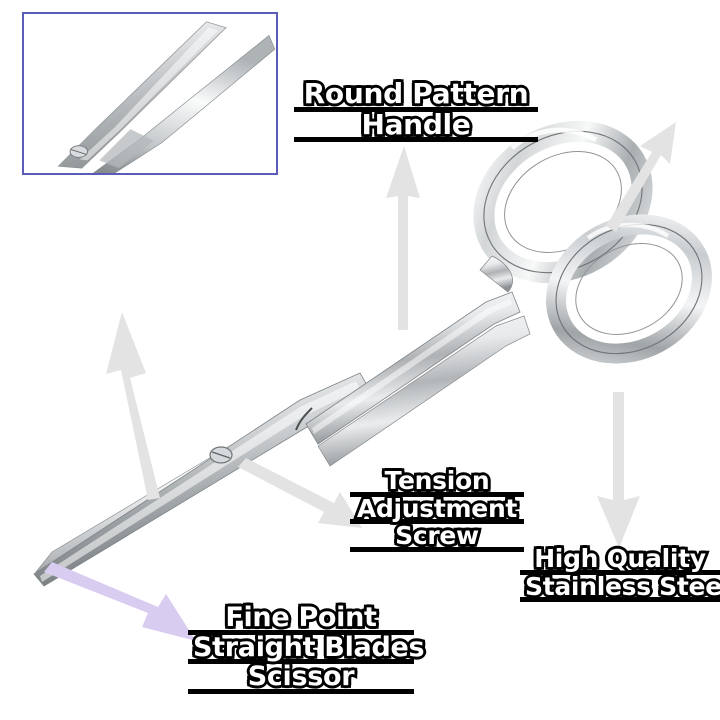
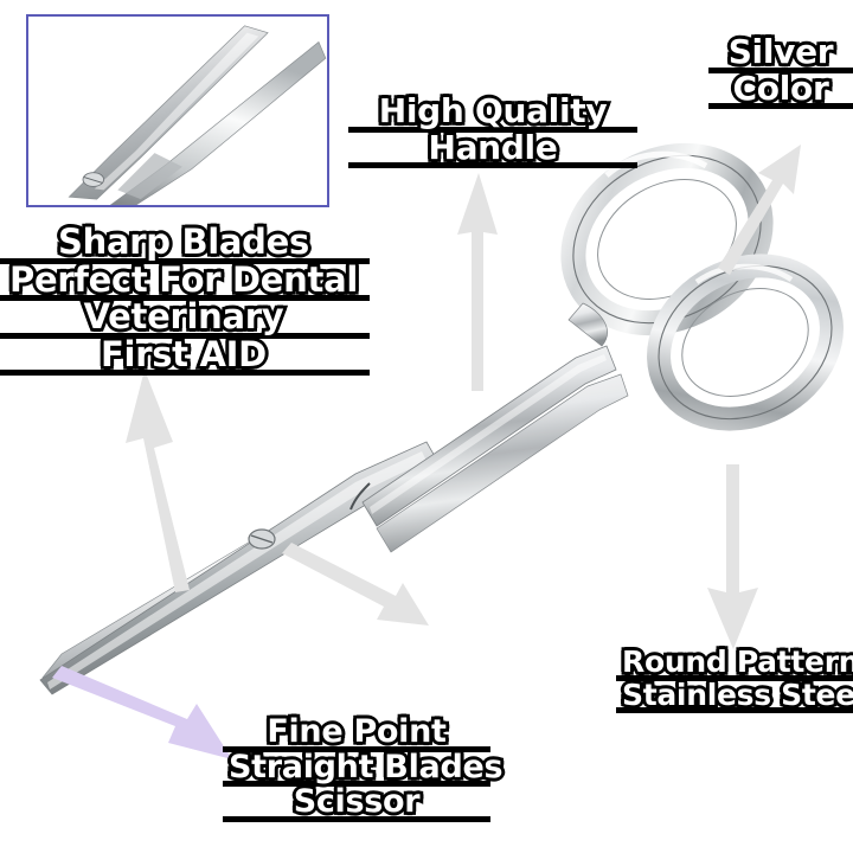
+ Sharp Blades
+ Perfect For Dental
+ Veterinary
+ First AID
- Round Pattern
+ High Quality
  Handle
+ Silver
+ Color
- High Quality
+ Round Pattern
  Stainless Stee
- Tension
- Adjustment
- Screw
  Fine Point
  Straight Blades
  Scissor
